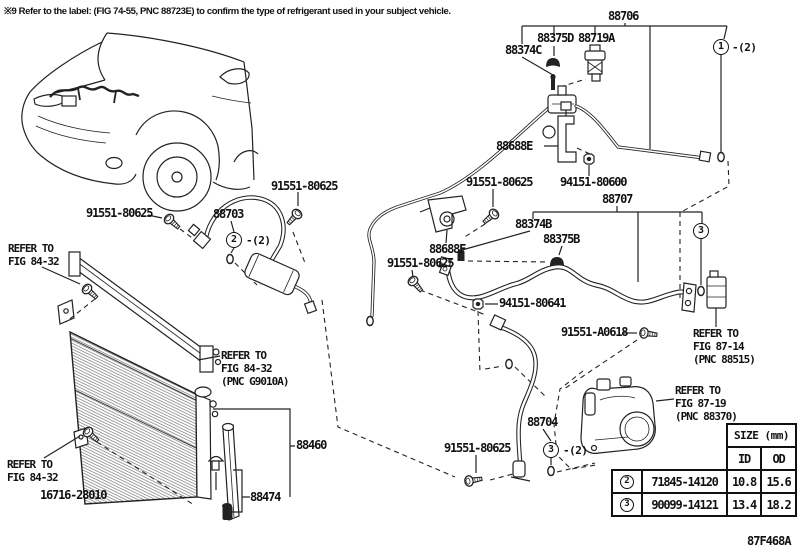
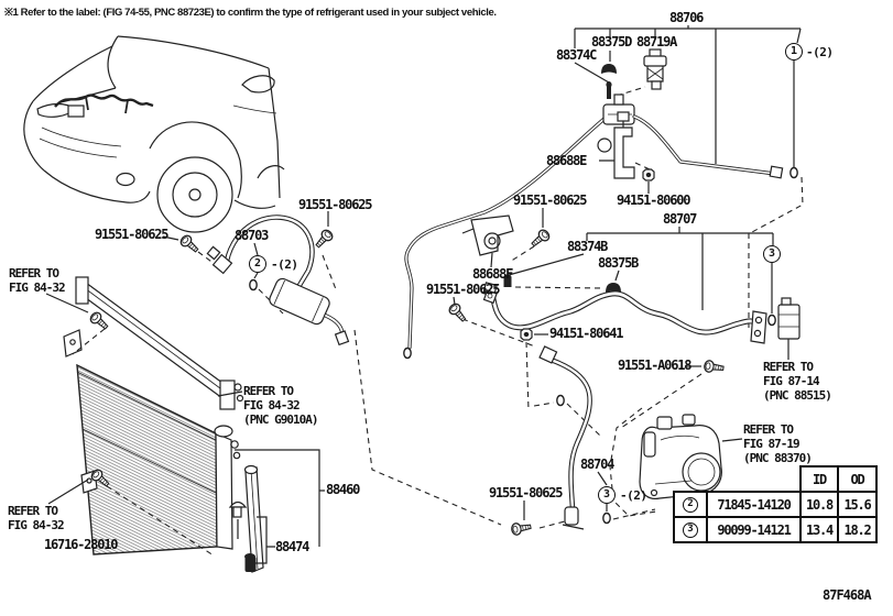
- ※9 Refer to the label: (FIG 74-55, PNC 88723E) to confirm the type of refrigerant used in your subject vehicle.
+ ※1 Refer to the label: (FIG 74-55, PNC 88723E) to confirm the type of refrigerant used in your subject vehicle.
  88706
  88374C
  88375D
  88719A
  88688E
  94151-80600
  91551-80625
  88707
  91551-80625
  88703
  91551-80625
  88374B
  88375B
  88688F
  91551-80625
  94151-80641
  91551-A0618
  88704
  91551-80625
  88460
  88474
  16716-28010
  REFER TO
  FIG 84-32
  REFER TO
  FIG 84-32
  REFER TO
  FIG 84-32
  (PNC G9010A)
  REFER TO
  FIG 87-14
  (PNC 88515)
  REFER TO
  FIG 87-19
  (PNC 88370)
  1
  2
  3
  3
  -(2)
  -(2)
  -(2)
  87F468A
- 	SIZE (mm)
  	ID	OD
  2	71845-14120	10.8	15.6
  3	90099-14121	13.4	18.2
